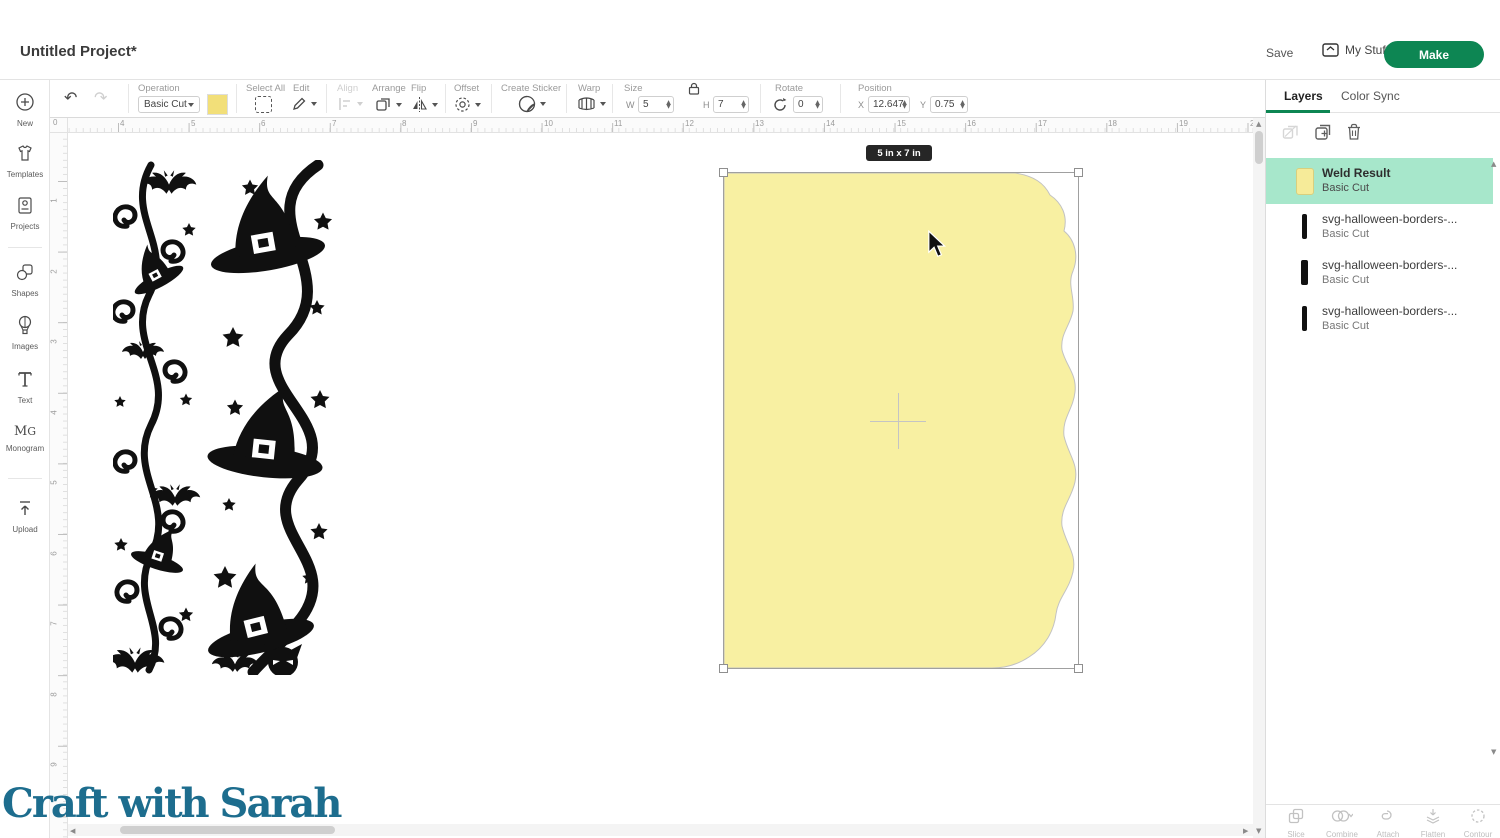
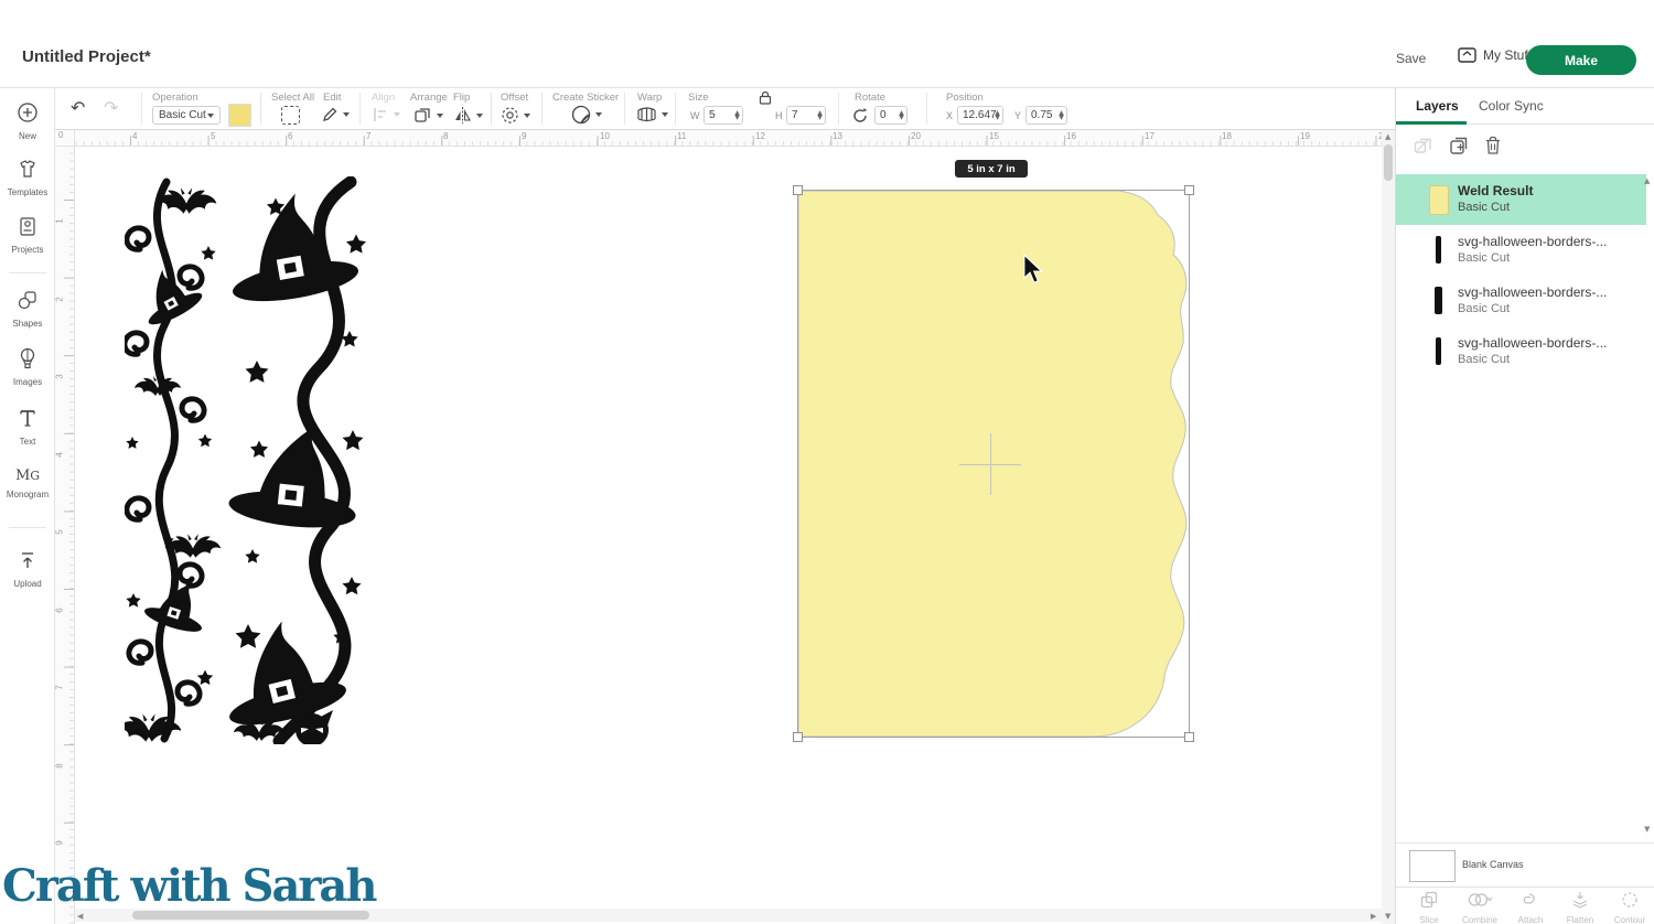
  Untitled Project*
  Save
  My Stu
  Make
  ↶
  ↷
  Operation
  Basic Cut
  Select All
  Edit
  Align
  Arrange
  Flip
  Offset
  Create Sticker
  Warp
  Size
  W
  5
  H
  7
  Rotate
  0
  Position
  X
  12.647
  Y
  0.75
  New
  Templates
  Projects
  Shapes
  Images
  Text
  MG
  Monogram
  Upload
  0
  4
  5
  6
  7
  8
  9
  10
  11
  12
  13
- 14
+ 20
  15
  16
  17
  18
  19
  5 in x 7 in
  ▲
  ▼
  ◀
  ▶
  Craft with Sarah
  Layers
  Color Sync
  Weld Result
  Basic Cut
  svg-halloween-borders-...
  Basic Cut
  svg-halloween-borders-...
  Basic Cut
  svg-halloween-borders-...
  Basic Cut
  ▲
  ▼
+ Blank Canvas
  Slice
  Combine
  Attach
  Flatten
  Contour
